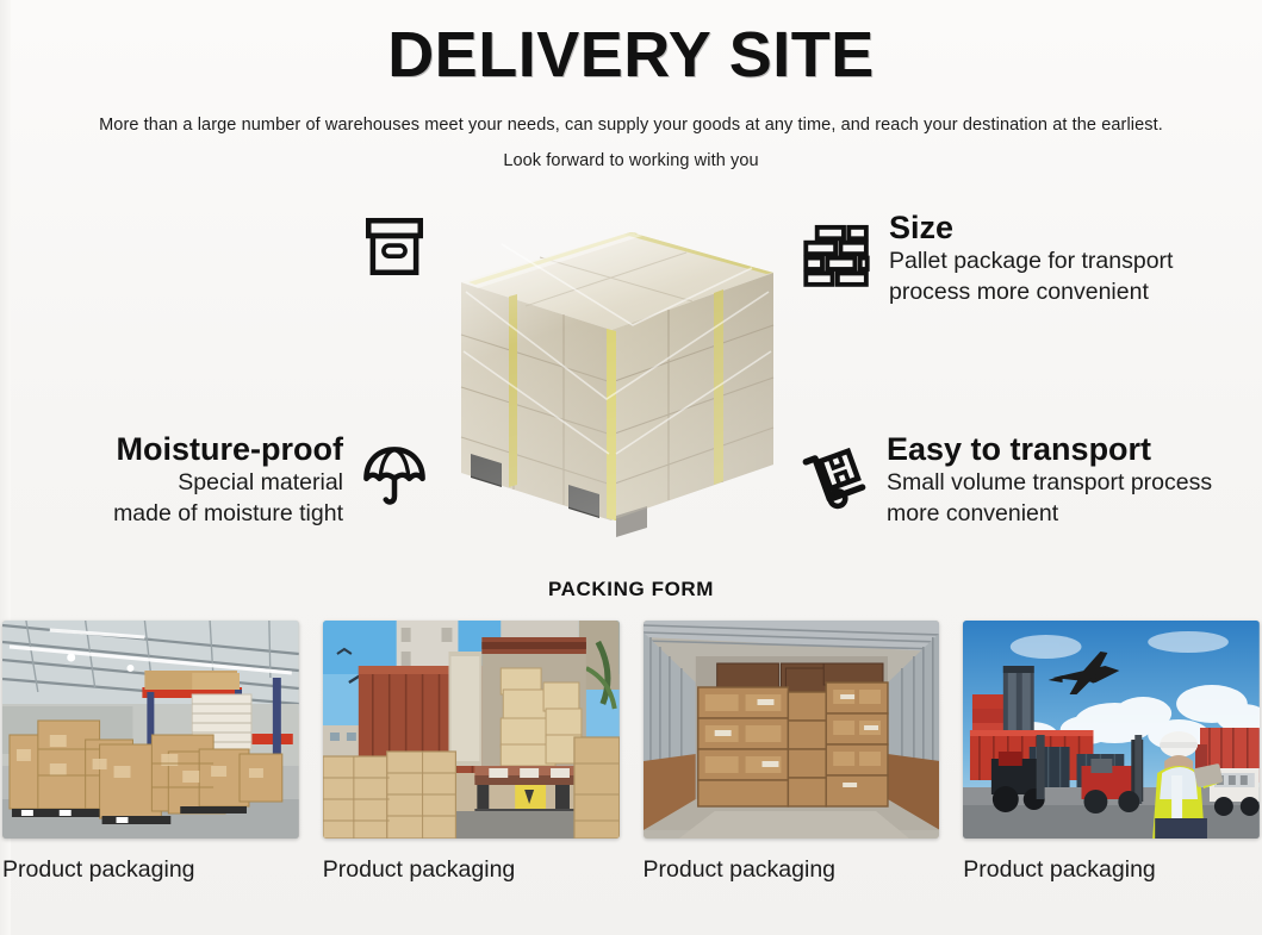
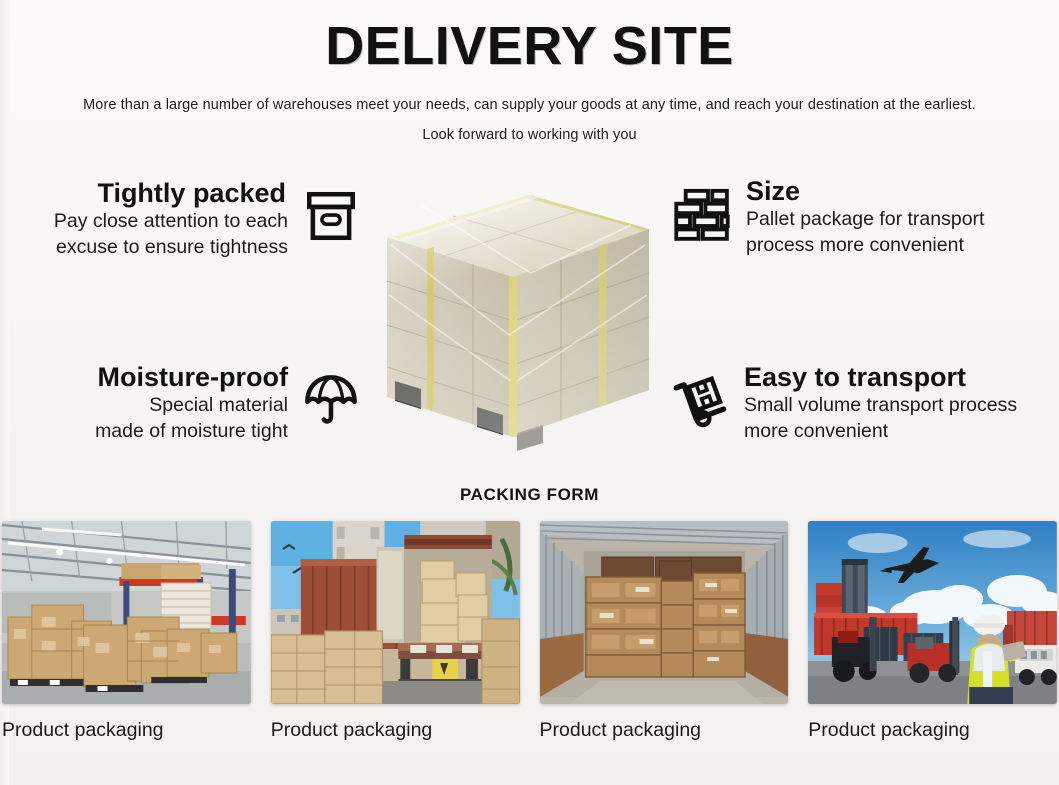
  DELIVERY SITE
  More than a large number of warehouses meet your needs, can supply your goods at any time, and reach your destination at the earliest.
  Look forward to working with you
+ Tightly packed
+ Pay close attention to each
+ excuse to ensure tightness
  Moisture-proof
  Special material
  made of moisture tight
  Size
  Pallet package for transport
  process more convenient
  Easy to transport
  Small volume transport process
  more convenient
  PACKING FORM
  Product packaging
  Product packaging
  Product packaging
  Product packaging
